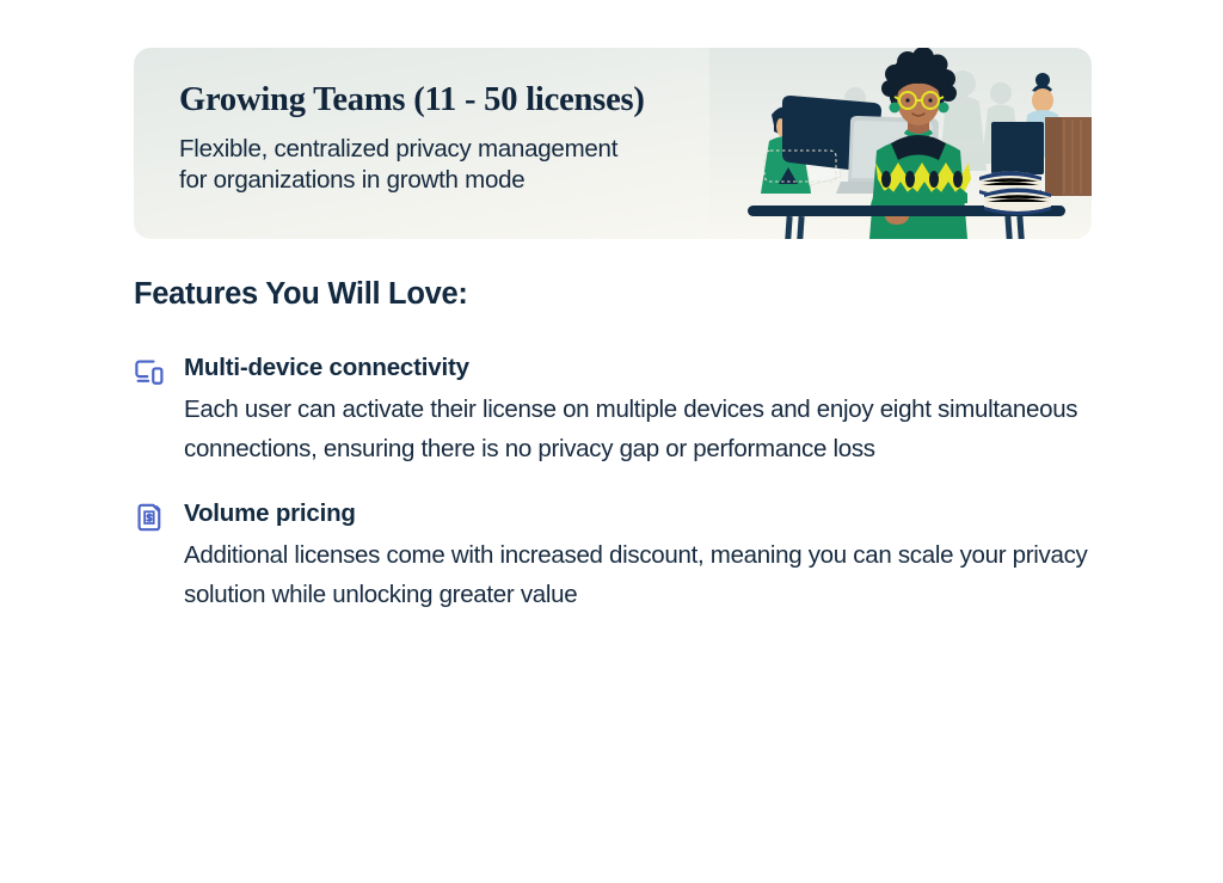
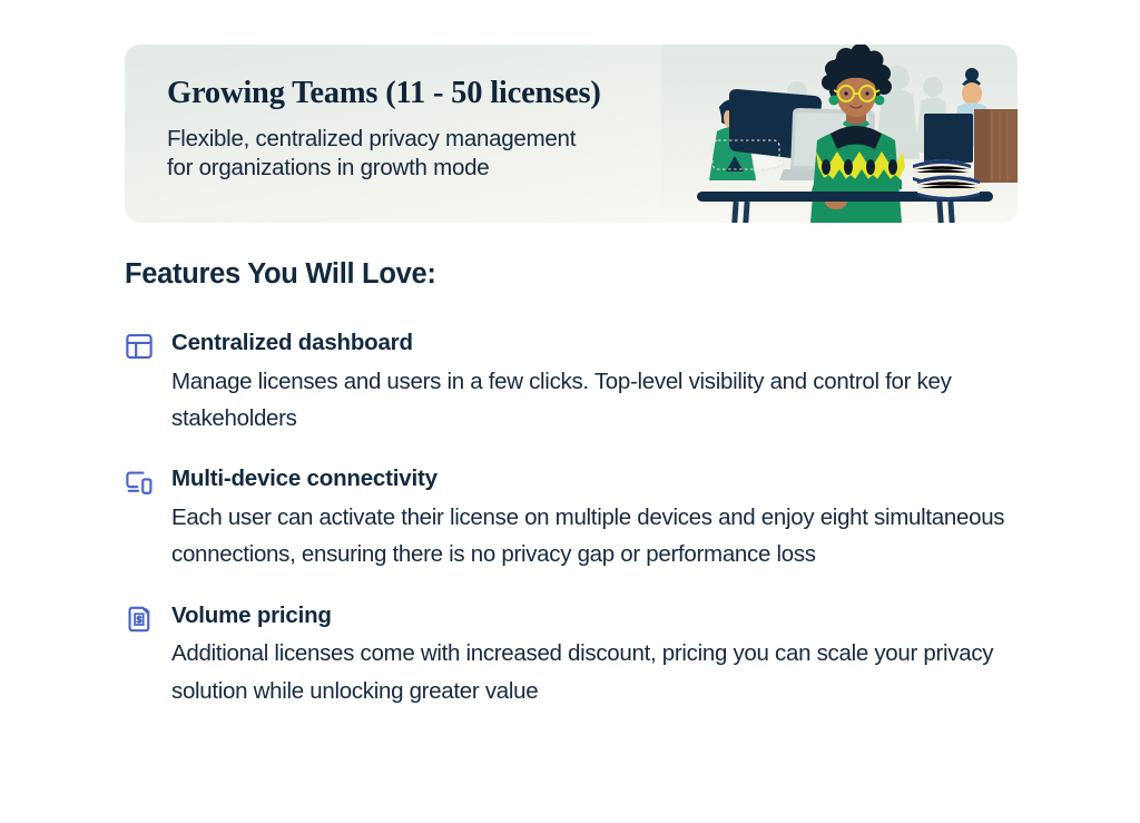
  Growing Teams (11 - 50 licenses)
  Flexible, centralized privacy management
  for organizations in growth mode
  Features You Will Love:
+ Centralized dashboard
+ Manage licenses and users in a few clicks. Top-level visibility and control for key stakeholders
  Multi-device connectivity
  Each user can activate their license on multiple devices and enjoy eight simultaneous connections, ensuring there is no privacy gap or performance loss
  Volume pricing
- Additional licenses come with increased discount, meaning you can scale your privacy solution while unlocking greater value
+ Additional licenses come with increased discount, pricing you can scale your privacy solution while unlocking greater value
